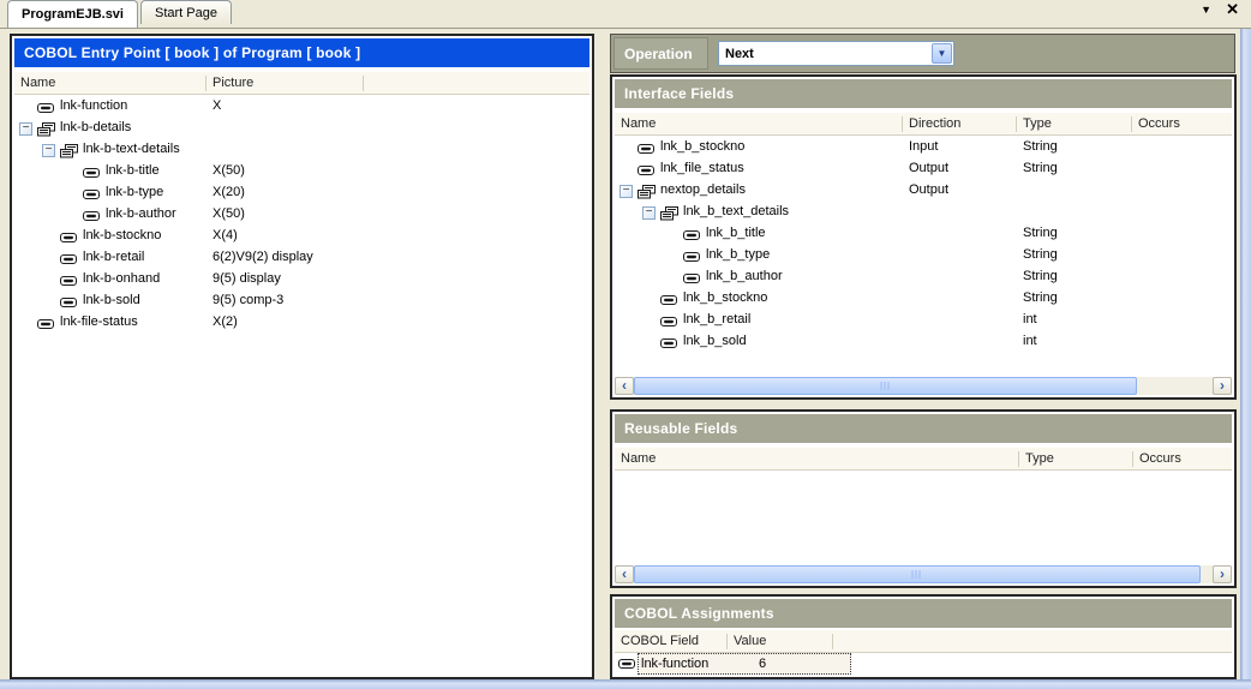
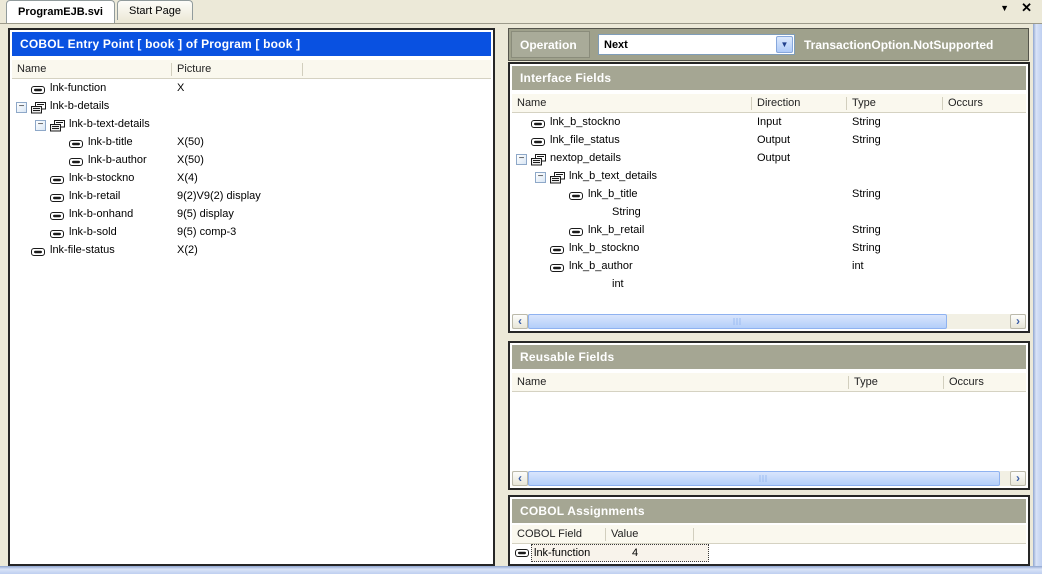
  ProgramEJB.svi
  Start Page
  ▼
  ✕
  COBOL Entry Point [ book ] of Program [ book ]
  Name
  Picture
  lnk-function
  X
  −
  lnk-b-details
  −
  lnk-b-text-details
  lnk-b-title
  X(50)
- lnk-b-type
- X(20)
  lnk-b-author
  X(50)
  lnk-b-stockno
  X(4)
  lnk-b-retail
- 6(2)V9(2) display
+ 9(2)V9(2) display
  lnk-b-onhand
  9(5) display
  lnk-b-sold
  9(5) comp-3
  lnk-file-status
  X(2)
  Operation
  Next
  ▼
+ TransactionOption.NotSupported
  Interface Fields
  Name
  Direction
  Type
  Occurs
  lnk_b_stockno
  Input
  String
  lnk_file_status
  Output
  String
  −
  nextop_details
  Output
  −
  lnk_b_text_details
  lnk_b_title
  String
- lnk_b_type
  String
- lnk_b_author
+ lnk_b_retail
  String
  lnk_b_stockno
  String
- lnk_b_retail
+ lnk_b_author
  int
- lnk_b_sold
  int
  ‹
  ›
  Reusable Fields
  Name
  Type
  Occurs
  ‹
  ›
  COBOL Assignments
  COBOL Field
  Value
  lnk-function
- 6
+ 4
